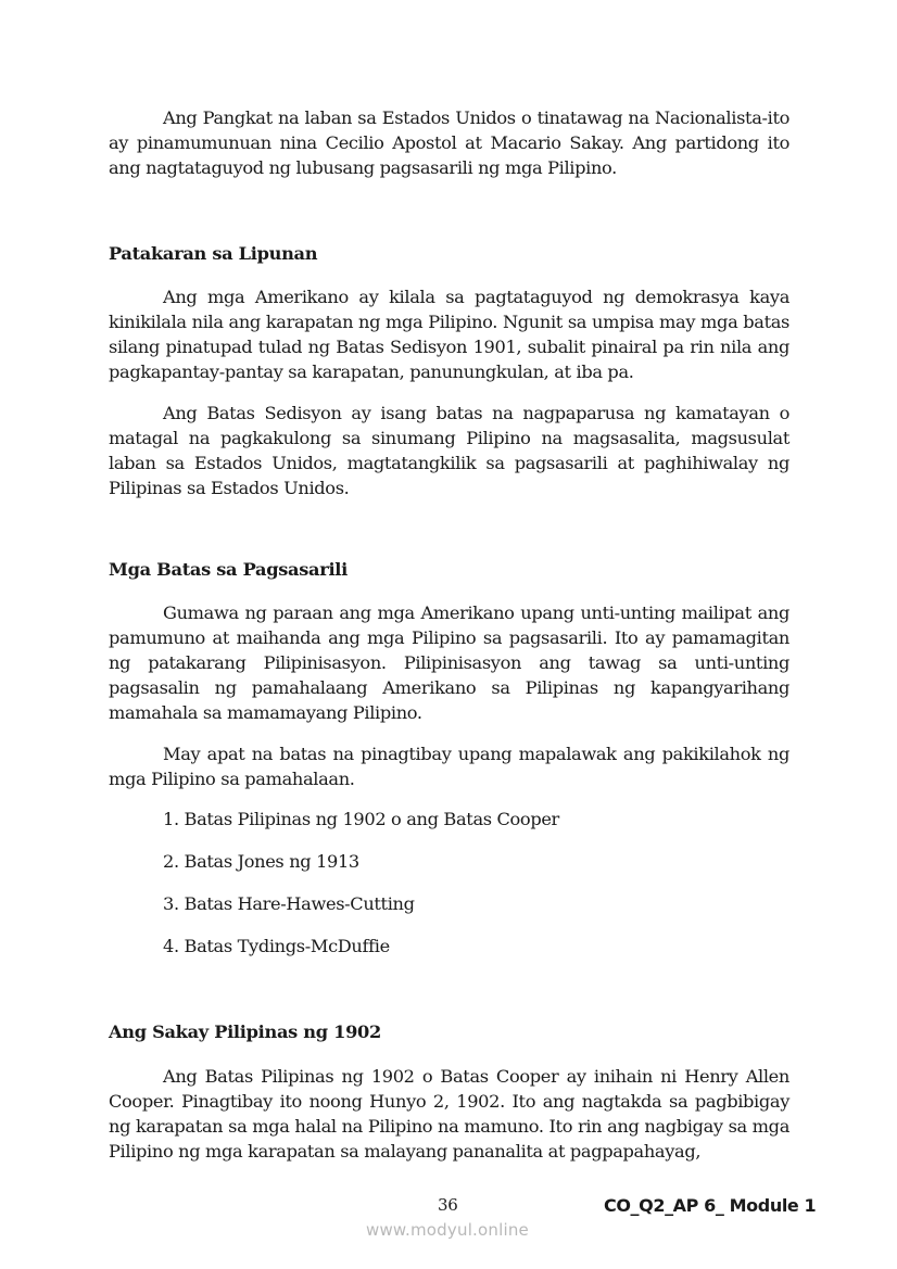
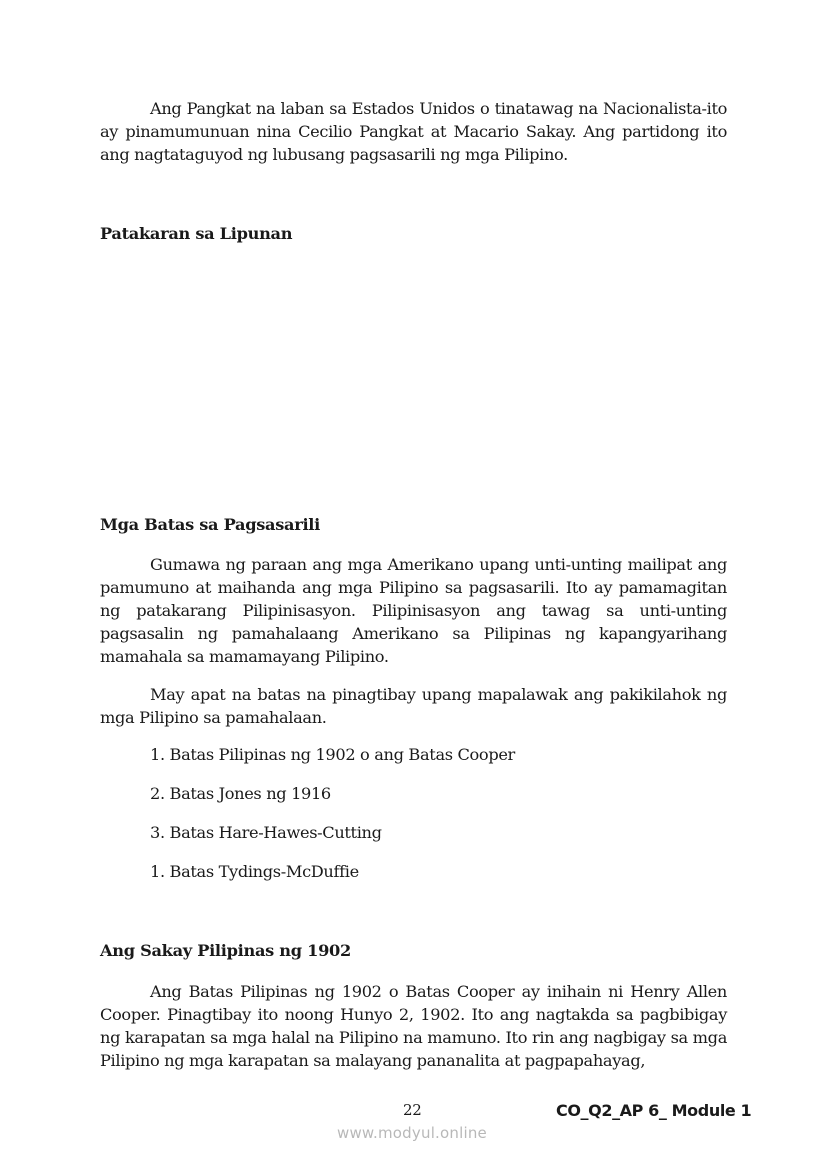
- Ang Pangkat na laban sa Estados Unidos o tinatawag na Nacionalista-ito ay pinamumunuan nina Cecilio Apostol at Macario Sakay. Ang partidong ito ang nagtataguyod ng lubusang pagsasarili ng mga Pilipino.
+ Ang Pangkat na laban sa Estados Unidos o tinatawag na Nacionalista-ito ay pinamumunuan nina Cecilio Pangkat at Macario Sakay. Ang partidong ito ang nagtataguyod ng lubusang pagsasarili ng mga Pilipino.
  Patakaran sa Lipunan
- Ang mga Amerikano ay kilala sa pagtataguyod ng demokrasya kaya kinikilala nila ang karapatan ng mga Pilipino. Ngunit sa umpisa may mga batas silang pinatupad tulad ng Batas Sedisyon 1901, subalit pinairal pa rin nila ang pagkapantay-pantay sa karapatan, panunungkulan, at iba pa.
- Ang Batas Sedisyon ay isang batas na nagpaparusa ng kamatayan o matagal na pagkakulong sa sinumang Pilipino na magsasalita, magsusulat laban sa Estados Unidos, magtatangkilik sa pagsasarili at paghihiwalay ng Pilipinas sa Estados Unidos.
  Mga Batas sa Pagsasarili
  Gumawa ng paraan ang mga Amerikano upang unti-unting mailipat ang pamumuno at maihanda ang mga Pilipino sa pagsasarili. Ito ay pamamagitan ng patakarang Pilipinisasyon. Pilipinisasyon ang tawag sa unti-unting pagsasalin ng pamahalaang Amerikano sa Pilipinas ng kapangyarihang mamahala sa mamamayang Pilipino.
  May apat na batas na pinagtibay upang mapalawak ang pakikilahok ng mga Pilipino sa pamahalaan.
  1. Batas Pilipinas ng 1902 o ang Batas Cooper
- 2. Batas Jones ng 1913
+ 2. Batas Jones ng 1916
  3. Batas Hare-Hawes-Cutting
- 4. Batas Tydings-McDuffie
+ 1. Batas Tydings-McDuffie
  Ang Sakay Pilipinas ng 1902
  Ang Batas Pilipinas ng 1902 o Batas Cooper ay inihain ni Henry Allen Cooper. Pinagtibay ito noong Hunyo 2, 1902. Ito ang nagtakda sa pagbibigay ng karapatan sa mga halal na Pilipino na mamuno. Ito rin ang nagbigay sa mga Pilipino ng mga karapatan sa malayang pananalita at pagpapahayag,
- 36
+ 22
  CO_Q2_AP 6_ Module 1
  www.modyul.online
